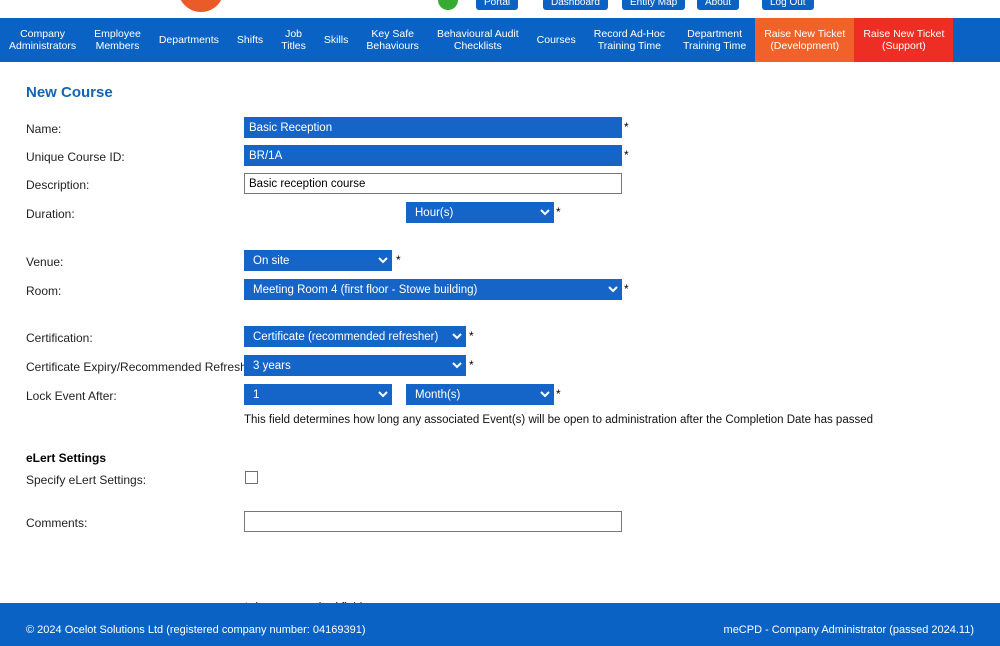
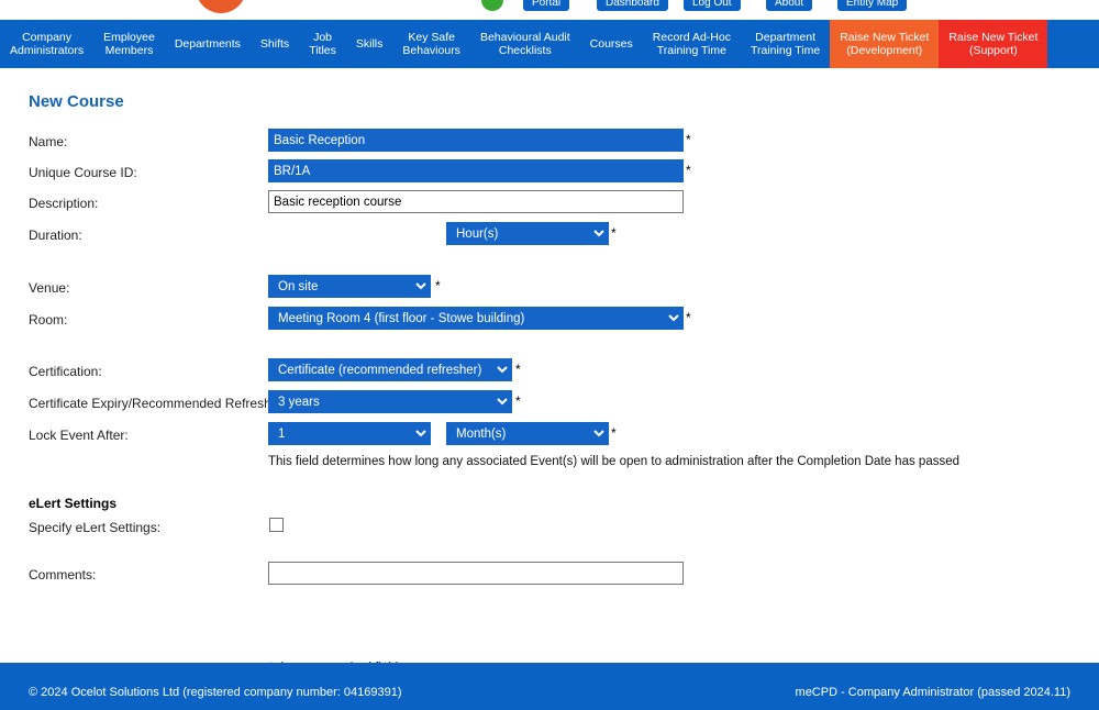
  Portal
  Dashboard
- Entity Map
+ Log Out
  About
- Log Out
+ Entity Map
  Company
  Administrators
  Employee
  Members
  Departments
  Shifts
  Job
  Titles
  Skills
  Key Safe
  Behaviours
  Behavioural Audit
  Checklists
  Courses
  Record Ad-Hoc
  Training Time
  Department
  Training Time
  Raise New Ticket
  (Development)
  Raise New Ticket
  (Support)
  New Course
  Name:
  Basic Reception
  *
  Unique Course ID:
  BR/1A
  *
  Description:
  Basic reception course
  Duration:
  Hour(s)
  *
  Venue:
  On site
  *
  Room:
  Meeting Room 4 (first floor - Stowe building)
  *
  Certification:
  Certificate (recommended refresher)
  *
  Certificate Expiry/Recommended Refres
  3 years
  *
  Lock Event After:
  1
  Month(s)
  *
  This field determines how long any associated Event(s) will be open to administration after the Completion Date has passed
  eLert Settings
  Specify eLert Settings:
  Comments:
  © 2024 Ocelot Solutions Ltd (registered company number: 04169391)
  meCPD - Company Administrator (passed 2024.11)
